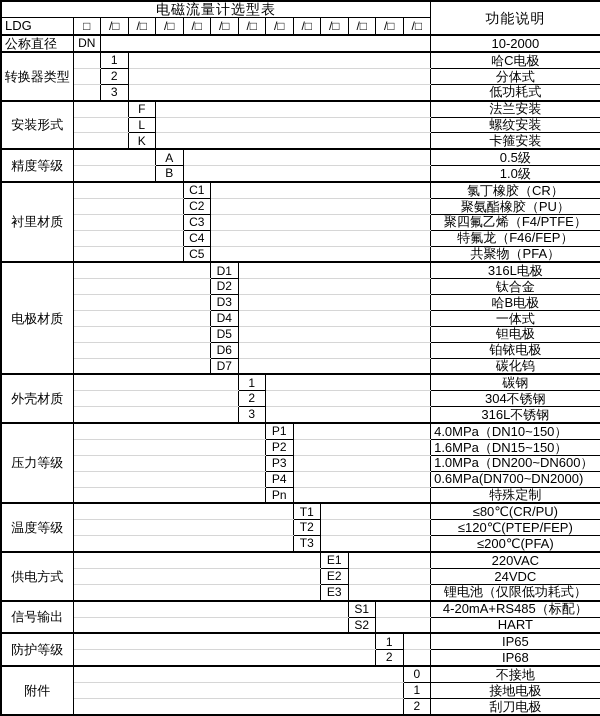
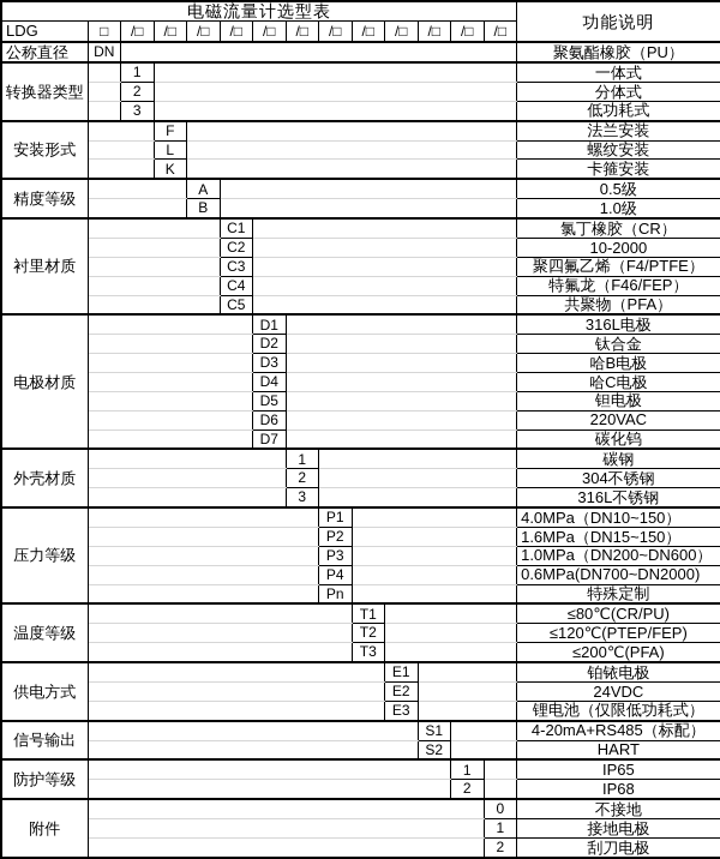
  电磁流量计选型表	功能说明
  LDG	□	/□	/□	/□	/□	/□	/□	/□	/□	/□	/□	/□	/□
- 公称直径	DN		10-2000
+ 公称直径	DN		聚氨酯橡胶（PU）
- 转换器类型		1		哈C电极
+ 转换器类型		1		一体式
  	2		分体式
  	3		低功耗式
  安装形式		F		法兰安装
  	L		螺纹安装
  	K		卡箍安装
  精度等级		A		0.5级
  	B		1.0级
  衬里材质		C1		氯丁橡胶（CR）
- 	C2		聚氨酯橡胶（PU）
+ 	C2		10-2000
  	C3		聚四氟乙烯（F4/PTFE）
  	C4		特氟龙（F46/FEP）
  	C5		共聚物（PFA）
  电极材质		D1		316L电极
  	D2		钛合金
  	D3		哈B电极
- 	D4		一体式
+ 	D4		哈C电极
  	D5		钽电极
- 	D6		铂铱电极
+ 	D6		220VAC
  	D7		碳化钨
  外壳材质		1		碳钢
  	2		304不锈钢
  	3		316L不锈钢
  压力等级		P1		4.0MPa（DN10~150）
  	P2		1.6MPa（DN15~150）
  	P3		1.0MPa（DN200~DN600）
  	P4		0.6MPa(DN700~DN2000)
  	Pn		特殊定制
  温度等级		T1		≤80℃(CR/PU)
  	T2		≤120℃(PTEP/FEP)
  	T3		≤200℃(PFA)
- 供电方式		E1		220VAC
+ 供电方式		E1		铂铱电极
  	E2		24VDC
  	E3		锂电池（仅限低功耗式）
  信号输出		S1		4-20mA+RS485（标配）
  	S2		HART
  防护等级		1		IP65
  	2		IP68
  附件		0	不接地
  	1	接地电极
  	2	刮刀电极
